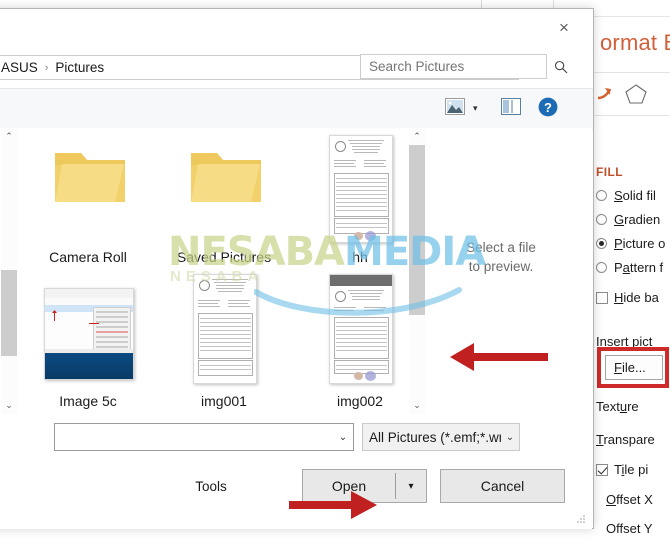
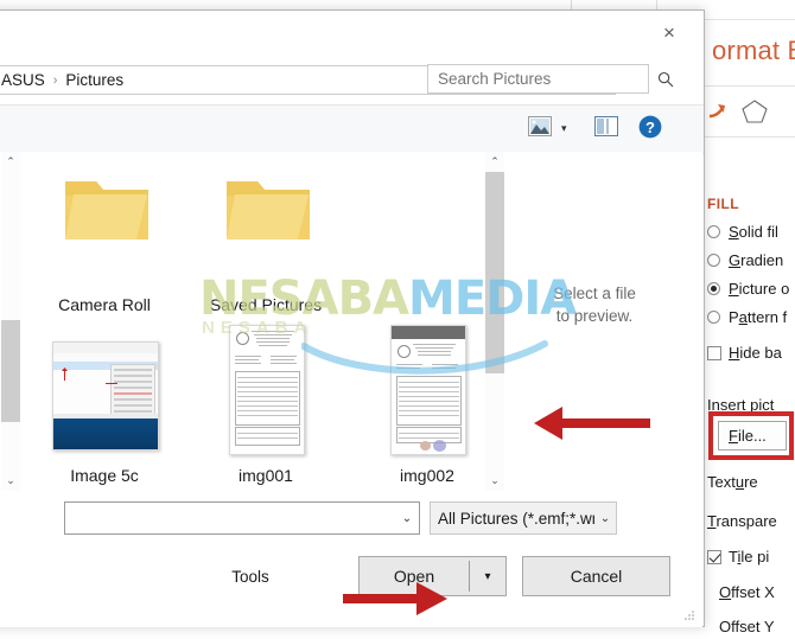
  ormat
  FILL
  Solid fil
  Gradien
  Picture o
  Pattern f
  Hide ba
  Insert pict
  File...
  Texture
  Transpare
  Tile pi
  Offset X
  Offset Y
  ×
  ASUS
  ›
  Pictures
  ▾
  ?
  ⌃
  ⌄
  Camera Roll
  Saved Pictures
- hh
  Image 5c
  img001
  img002
  ⌃
  ⌄
  Select a file
  to preview.
  ⌄
  ⌄
  Tools
  Open
  ▾
  Cancel
  Search Pictures
  NESABAMEDIA
  NESABA
